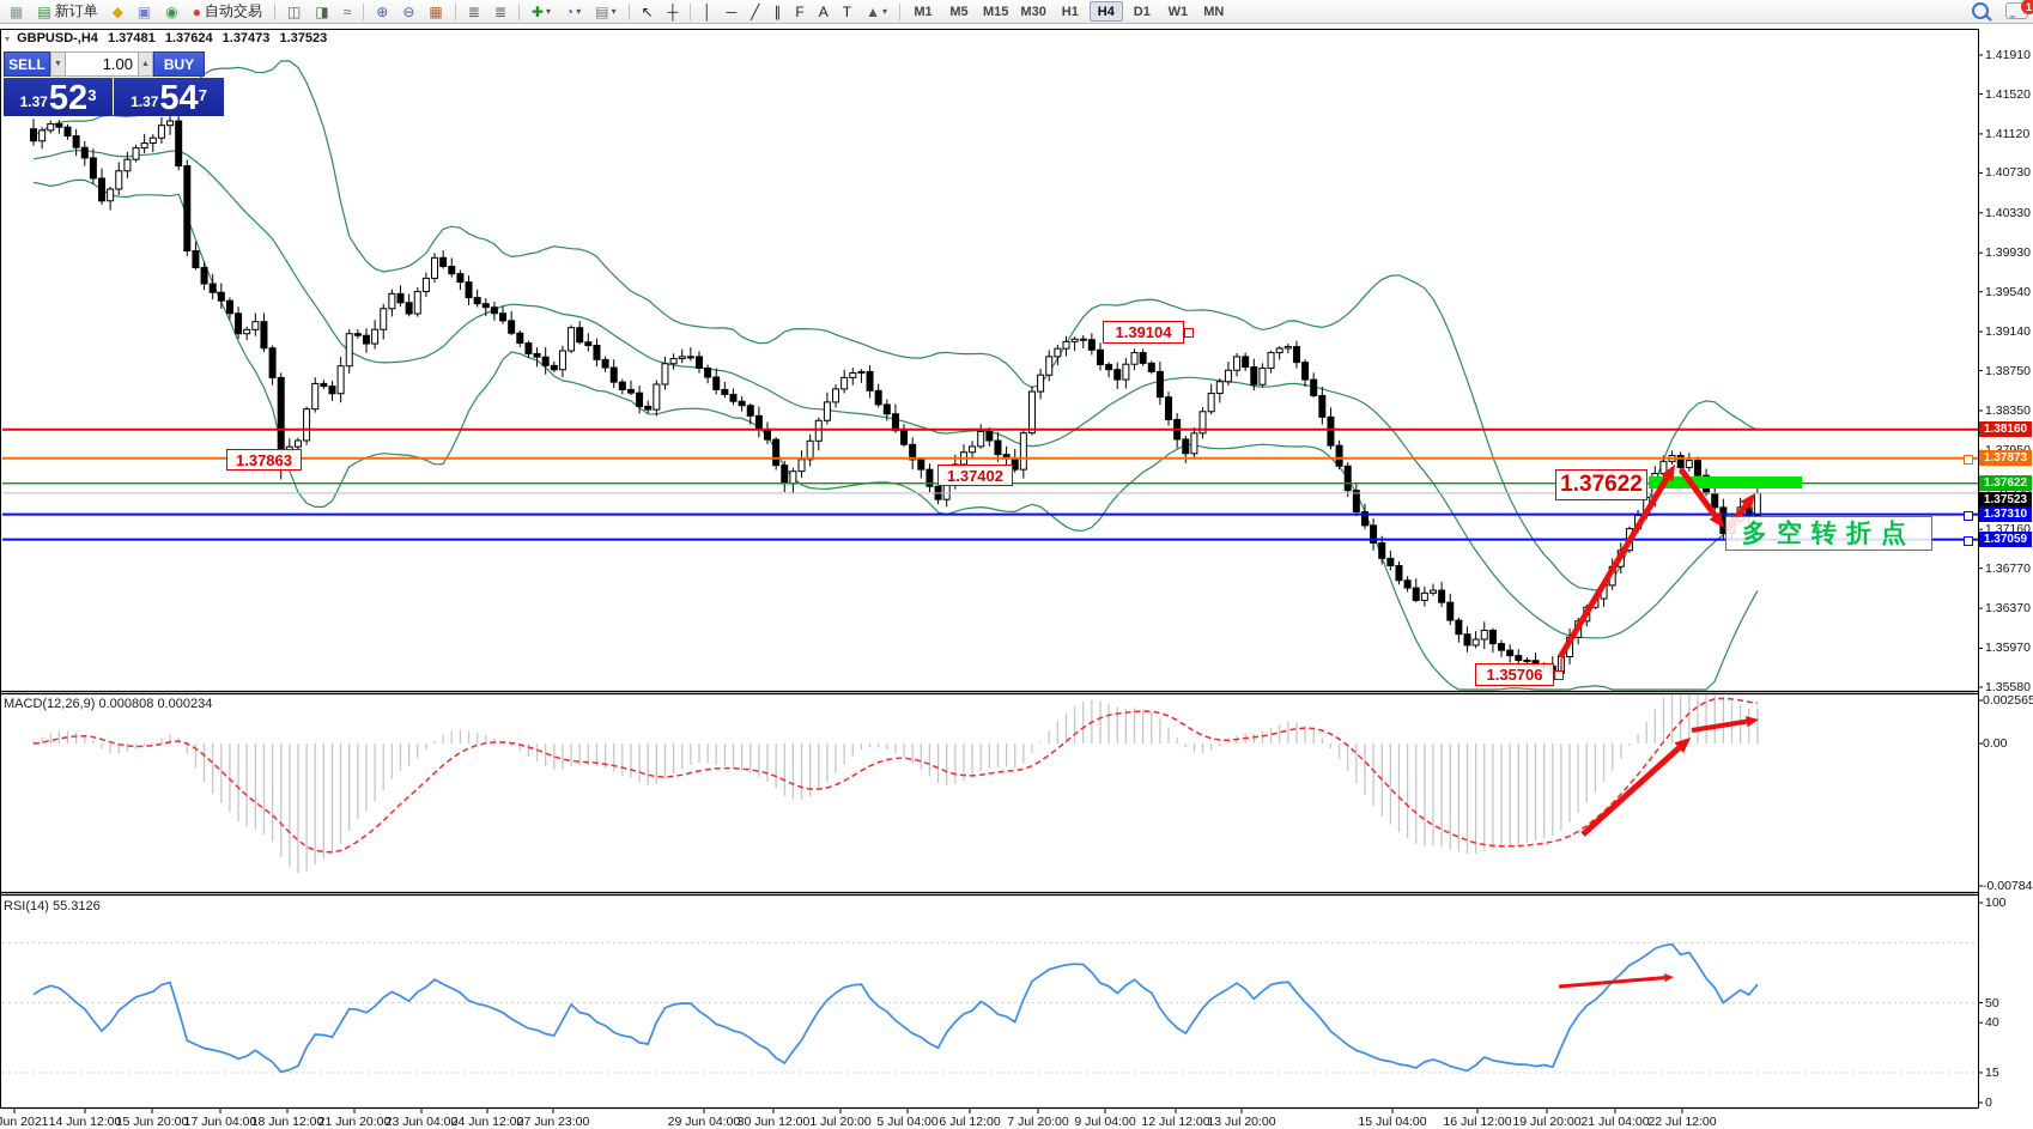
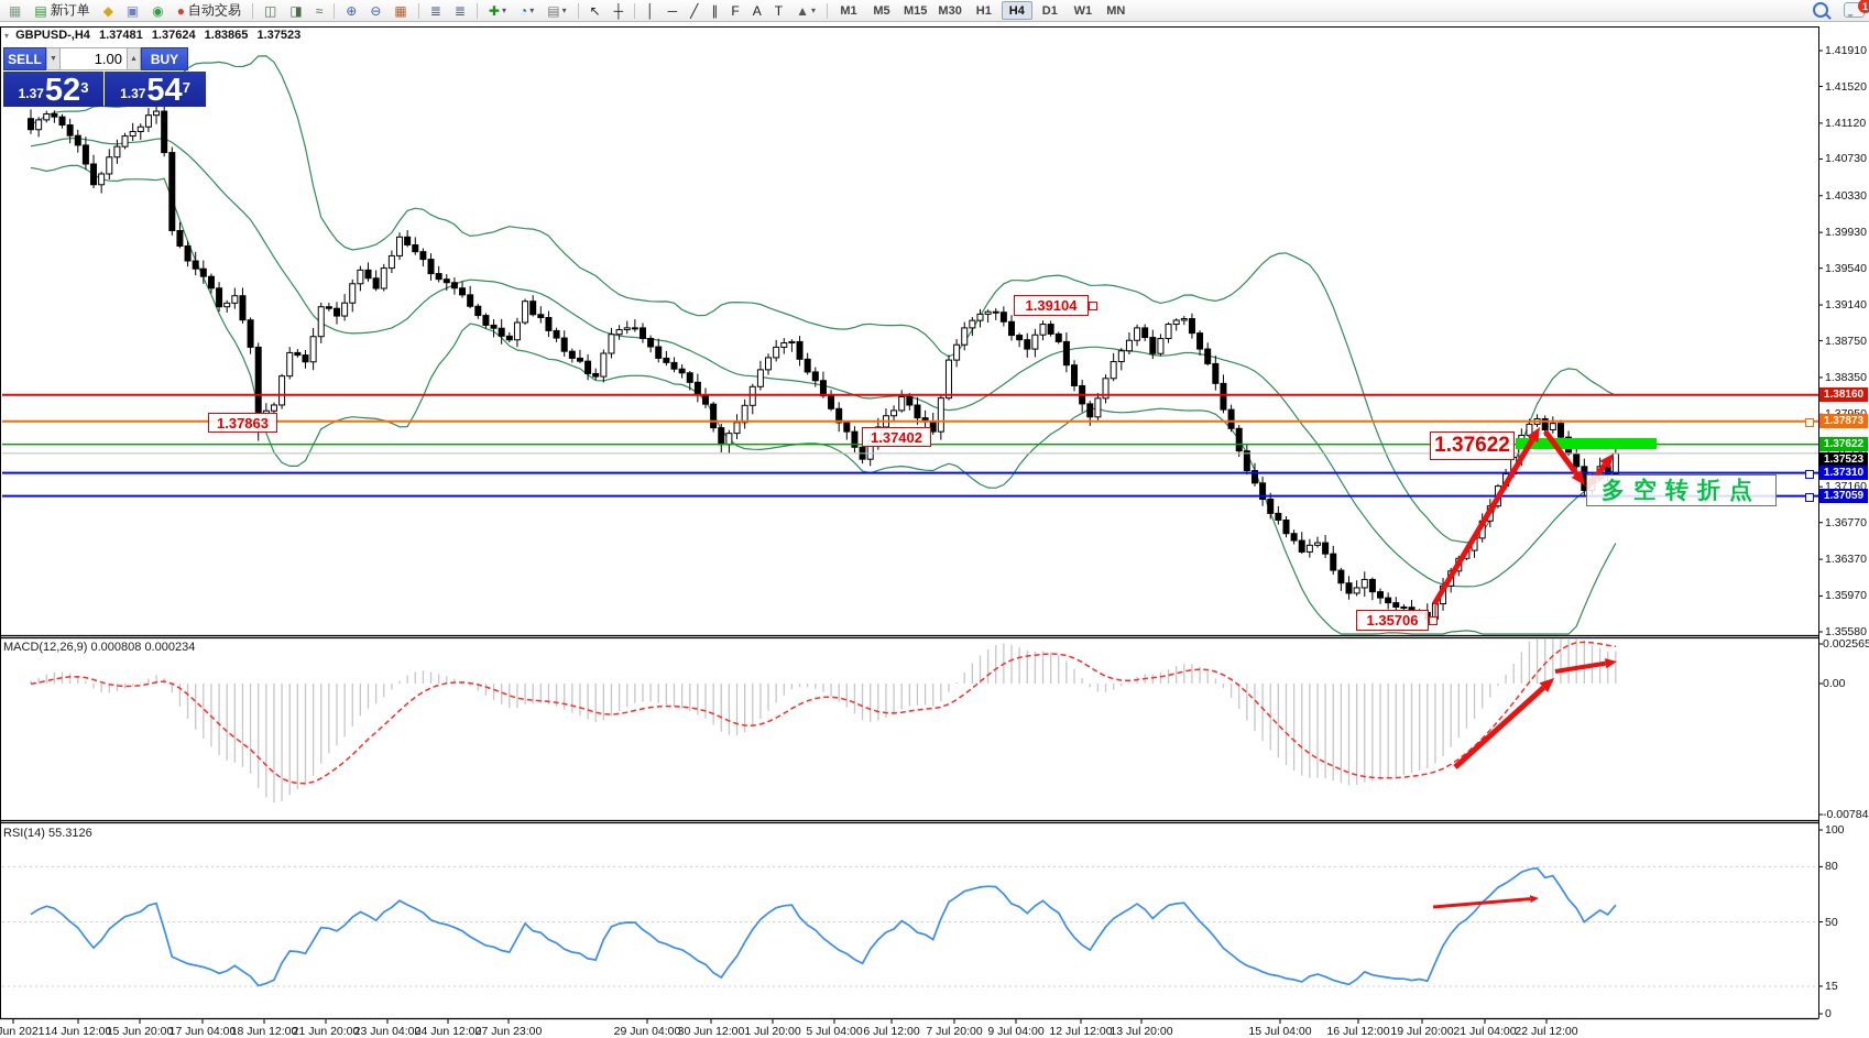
  ▦
  ▤
  新订单
  ◆
  ▣
  ◉
  ●
  自动交易
  ◫
  ◨
  ≈
  ⊕
  ⊖
  ▦
  ≣
  ≣
  ✚
  ▾
  ◔
  ▾
  ▤
  ▾
  ↖
  ┼
  │
  ─
  ╱
  ∥
  F
  A
  T
  ▲
  ▾
  M1
  M5
  M15
  M30
  H1
  H4
  D1
  W1
  MN
  1
- ▾ GBPUSD-,H4 1.37481 1.37624 1.37473 1.37523
+ ▾ GBPUSD-,H4 1.37481 1.37624 1.83865 1.37523
  SELL
  1.00
  BUY
  1.37
  52
  3
  1.37
  54
  7
  MACD(12,26,9) 0.000808 0.000234
  RSI(14) 55.3126
  多空转折点
  1.38160
  1.37873
  1.37622
  1.37523
  1.37310
  1.37059
  1.41910
  1.41520
  1.41120
  1.40730
  1.40330
  1.39930
  1.39540
  1.39140
  1.38750
  1.38350
  1.37160
  1.36770
  1.36370
  1.35970
  1.35580
  0.002565
  0.00
  -0.00784
  100
- 40
+ 80
  50
  15
  0
  14 Jun 12:00
  15 Jun 20:00
  17 Jun 04:00
  18 Jun 12:00
  21 Jun 20:00
  23 Jun 04:00
  24 Jun 12:00
  27 Jun 23:00
  29 Jun 04:00
  30 Jun 12:00
  1 Jul 20:00
  5 Jul 04:00
  6 Jul 12:00
  7 Jul 20:00
  9 Jul 04:00
  12 Jul 12:00
  13 Jul 20:00
  15 Jul 04:00
  16 Jul 12:00
  19 Jul 20:00
  21 Jul 04:00
  22 Jul 12:00
  1.39104
  1.37863
  1.37402
  1.35706
  1.37622
